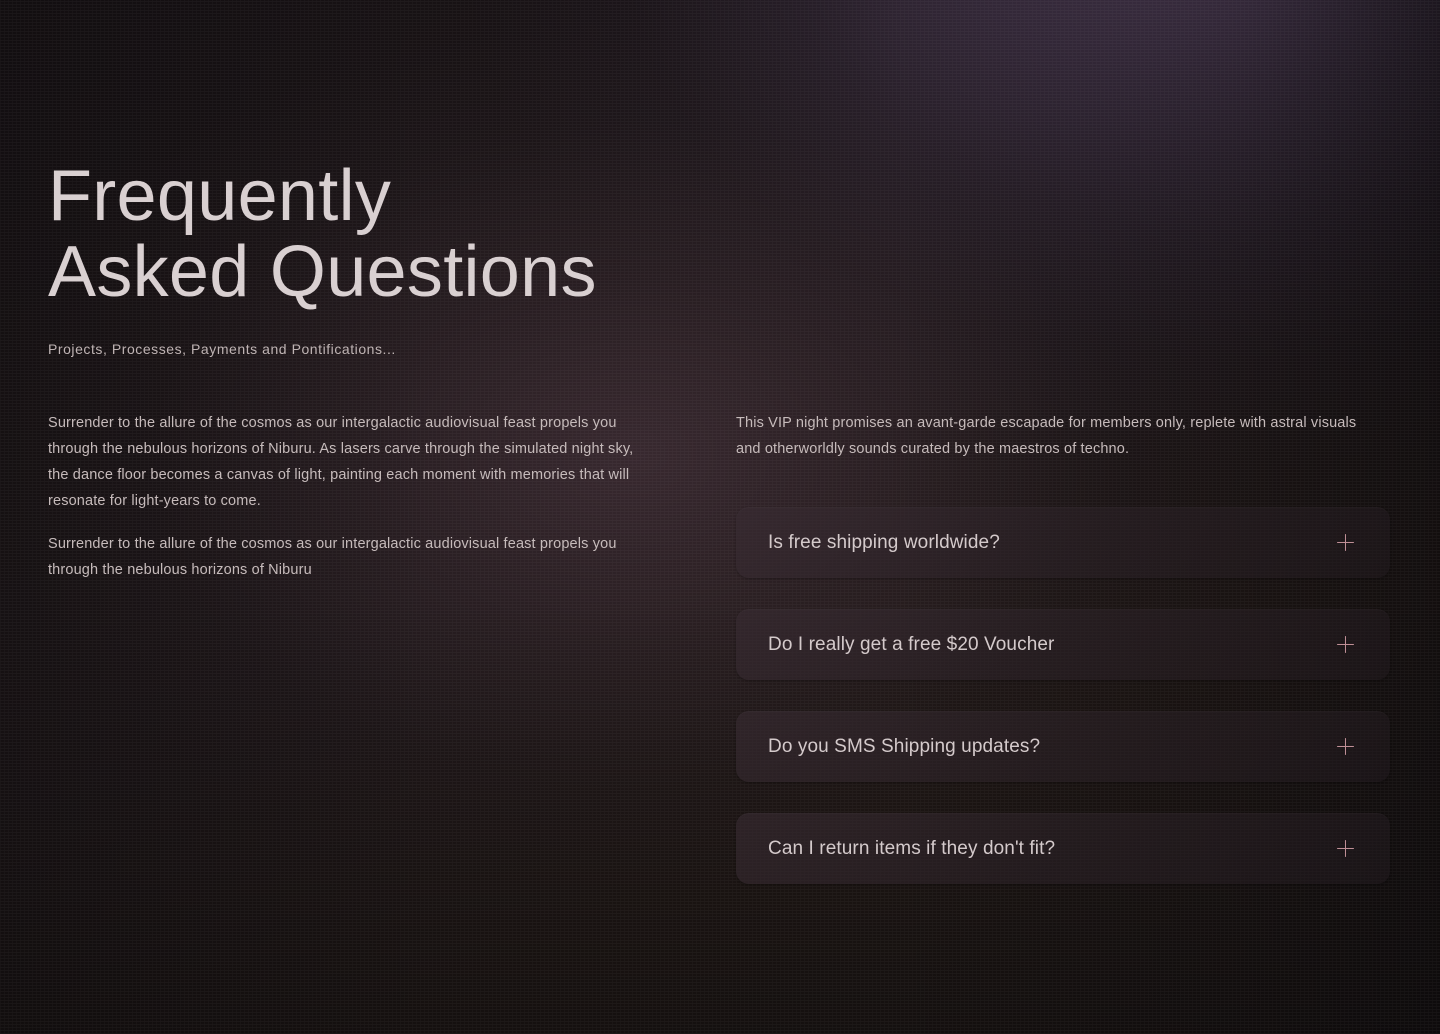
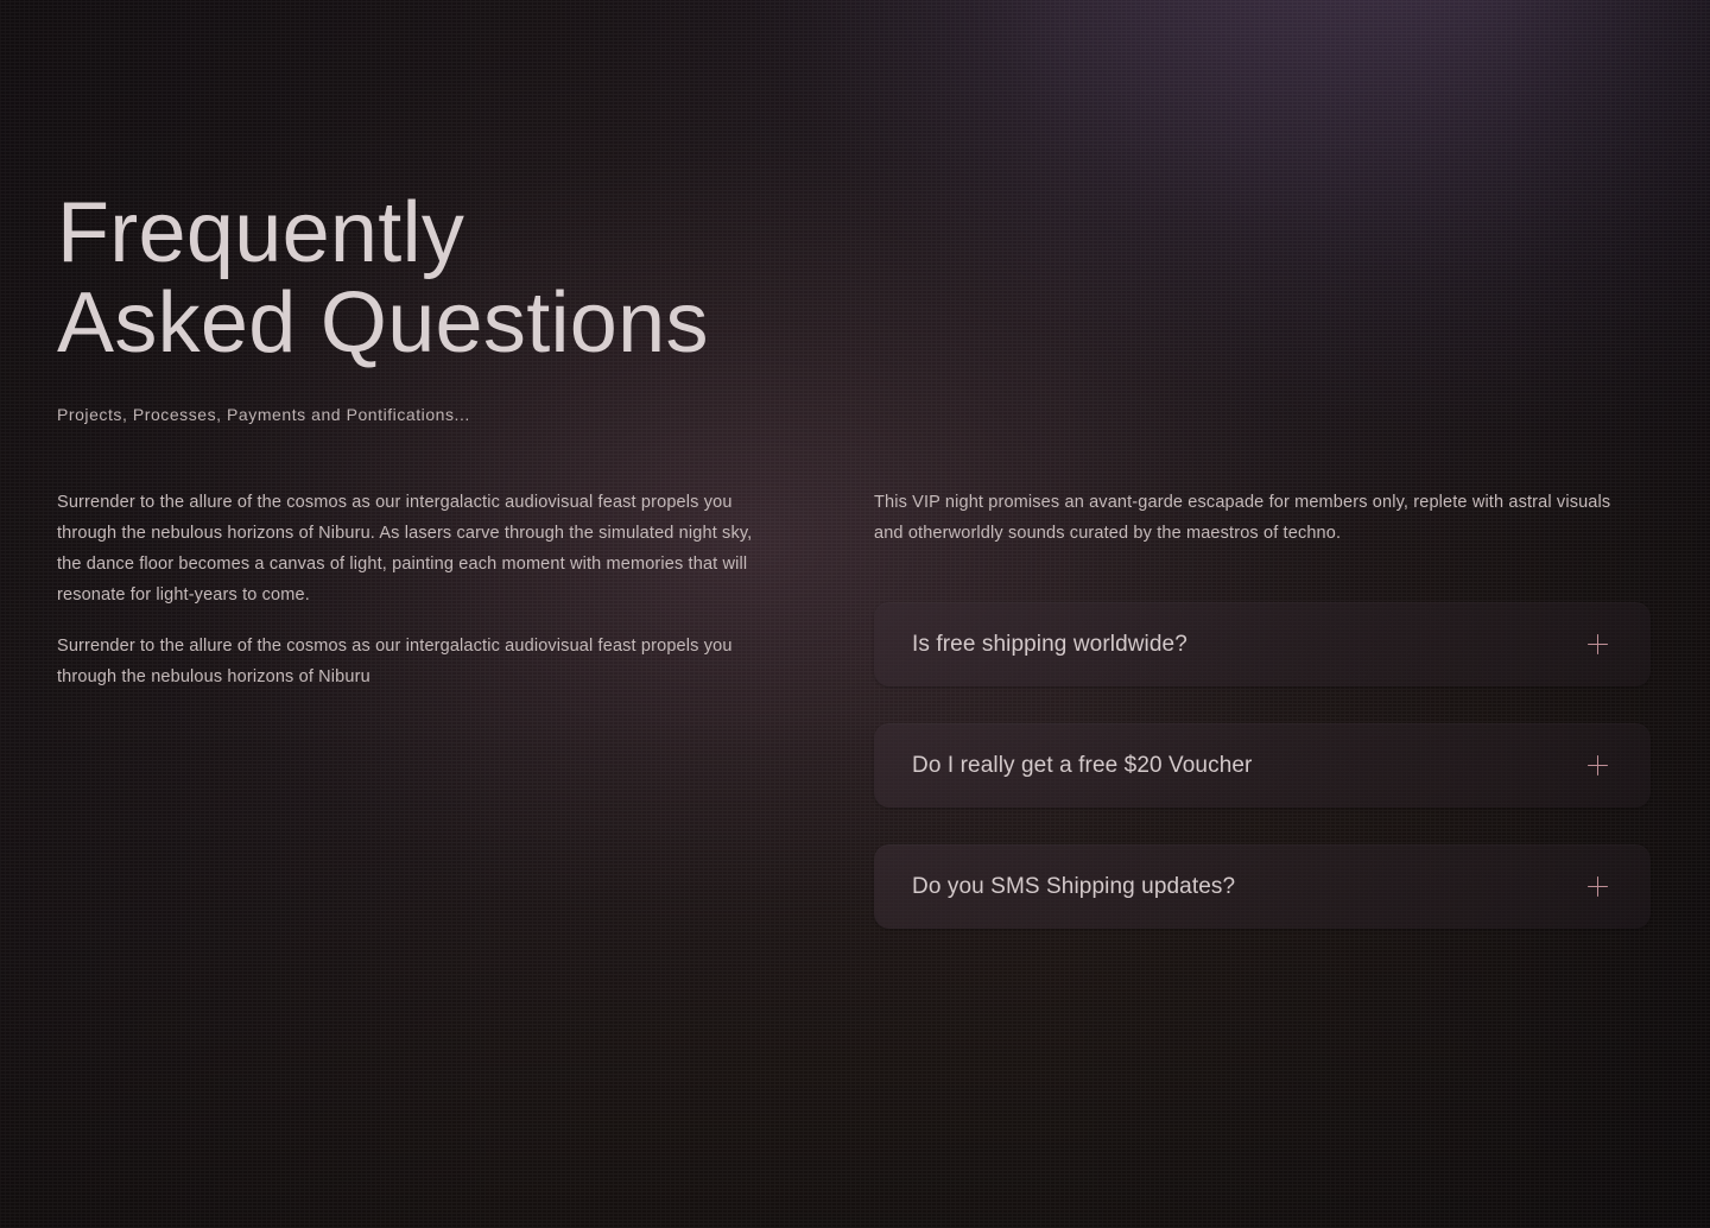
  Frequently
  Asked Questions
  Projects, Processes, Payments and Pontifications...
  Surrender to the allure of the cosmos as our intergalactic audiovisual feast propels you through the nebulous horizons of Niburu. As lasers carve through the simulated night sky, the dance floor becomes a canvas of light, painting each moment with memories that will resonate for light-years to come.
  Surrender to the allure of the cosmos as our intergalactic audiovisual feast propels you through the nebulous horizons of Niburu
  This VIP night promises an avant-garde escapade for members only, replete with astral visuals and otherworldly sounds curated by the maestros of techno.
  Is free shipping worldwide?
  Do I really get a free $20 Voucher
  Do you SMS Shipping updates?
- Can I return items if they don't fit?
